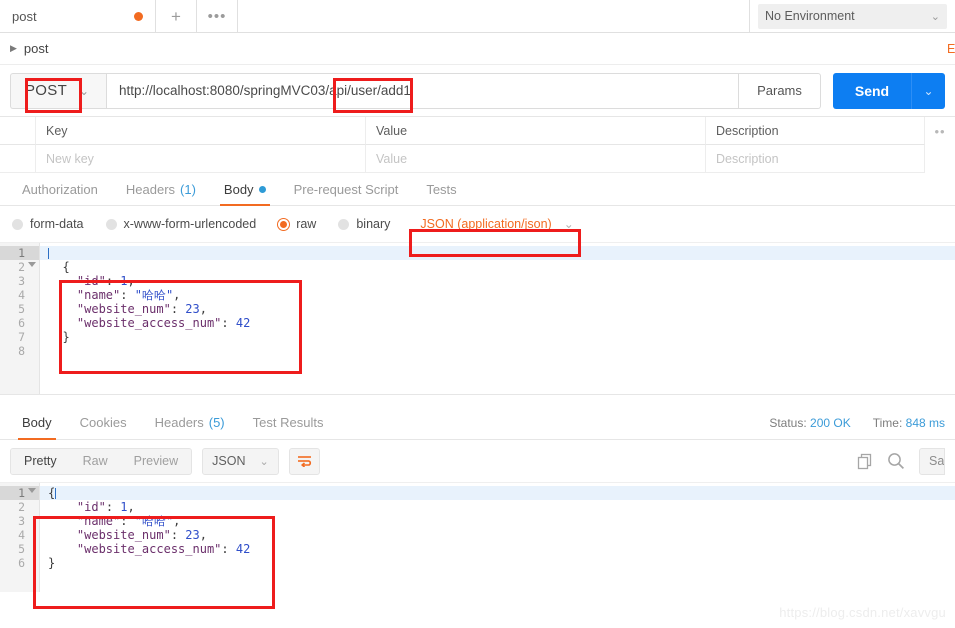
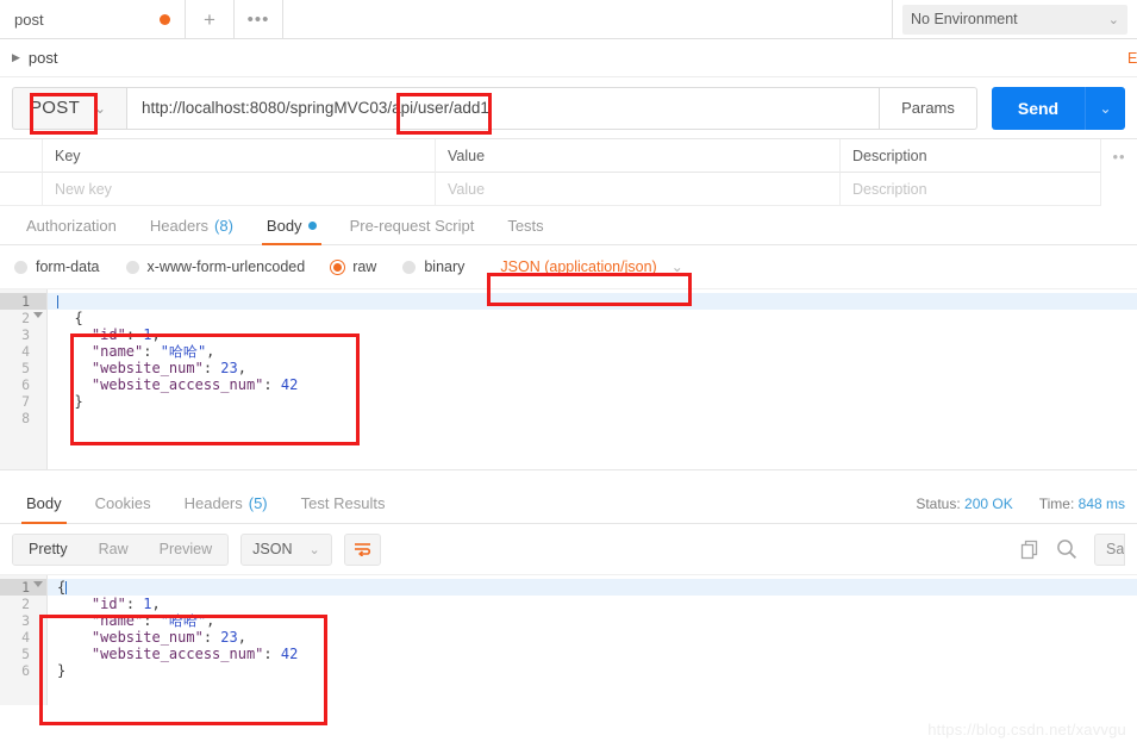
  post
  +
  •••
  No Environment
  ⌄
  ▶
  post
  E
  POST
  ⌄
  http://localhost:8080/springMVC03/api/user/add1
  Params
  Send
  ⌄
  Key
  Value
  Description
  ••
  New key
  Value
  Description
  Authorization
  Headers
- (1)
+ (8)
  Body
  Pre-request Script
  Tests
  form-data
  x-www-form-urlencoded
  raw
  binary
  JSON (application/json)
  ⌄
  1
  2
  3
  4
  5
  6
  7
  8
  {
  "id": 1,
  "name": "哈哈",
  "website_num": 23,
  "website_access_num": 42
  }
  Body
  Cookies
  Headers
  (5)
  Test Results
  Status: 200 OK
  Time: 848 ms
  Pretty
  Raw
  Preview
  JSON
  ⌄
  Sa
  1
  2
  3
  4
  5
  6
  {
  "id": 1,
  "name": "哈哈",
  "website_num": 23,
  "website_access_num": 42
  }
